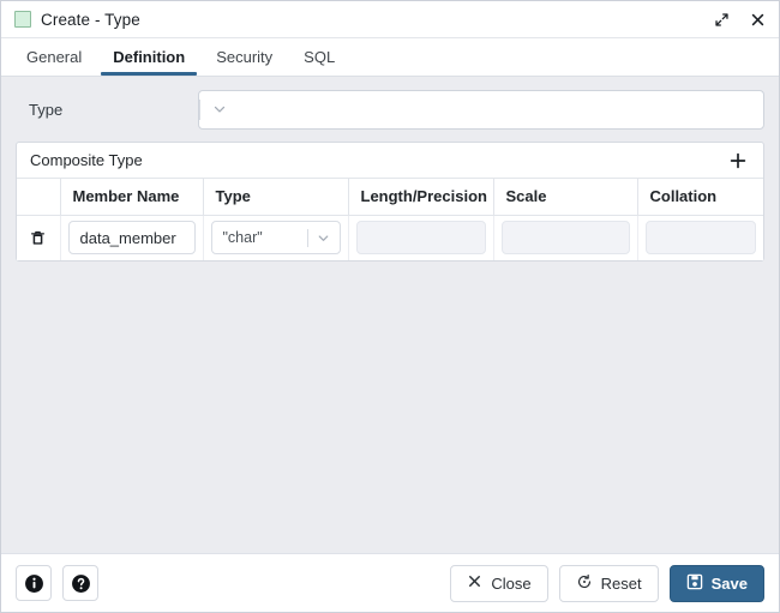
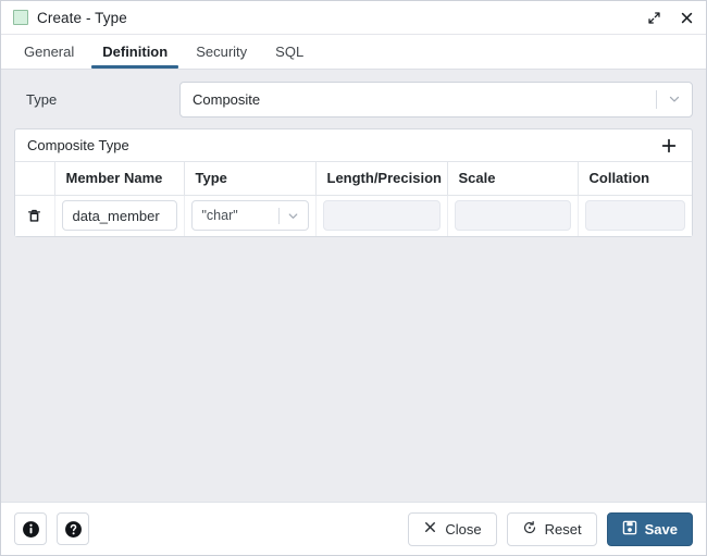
  Create - Type
  General
  Definition
  Security
  SQL
  Type
+ Composite
  Composite Type
  	Member Name	Type	Length/Precision	Scale	Collation
  	data_member	"char"
  Close
  Reset
  Save
